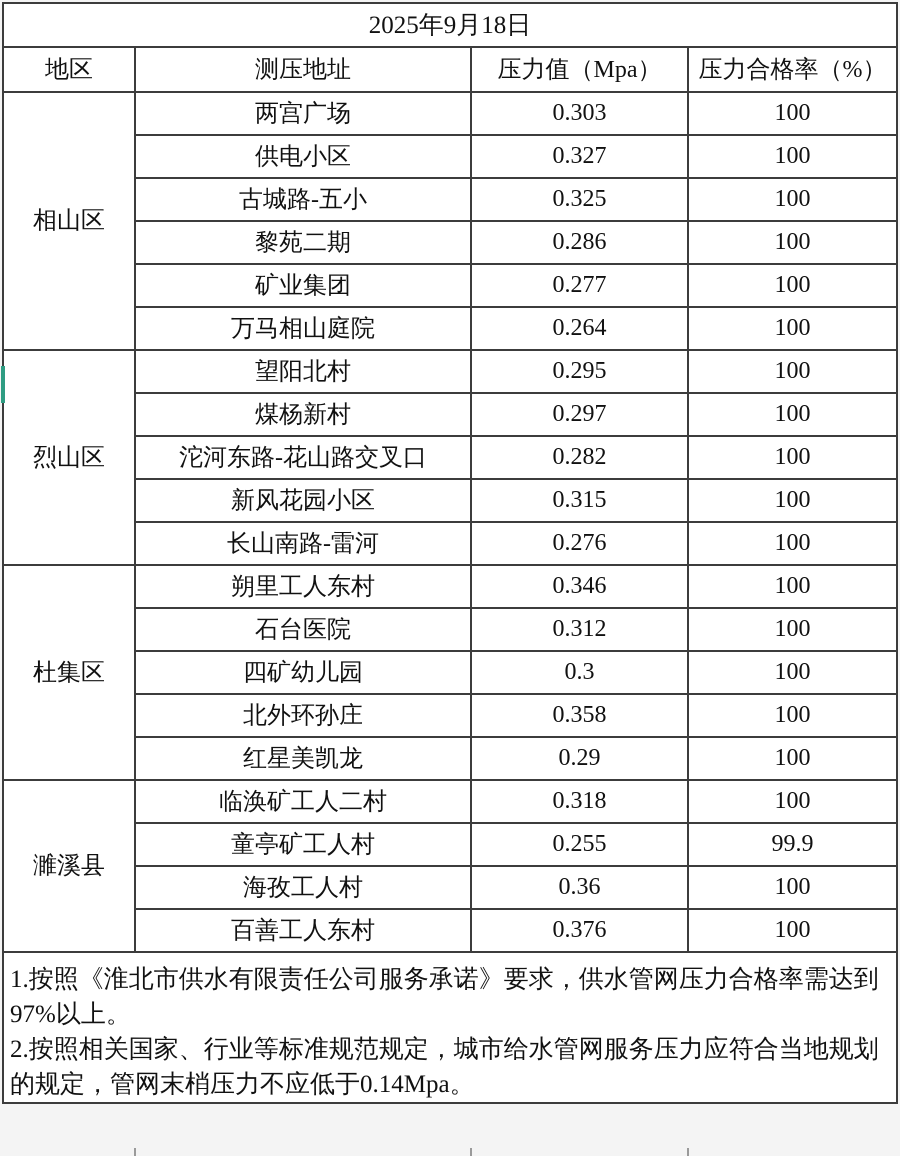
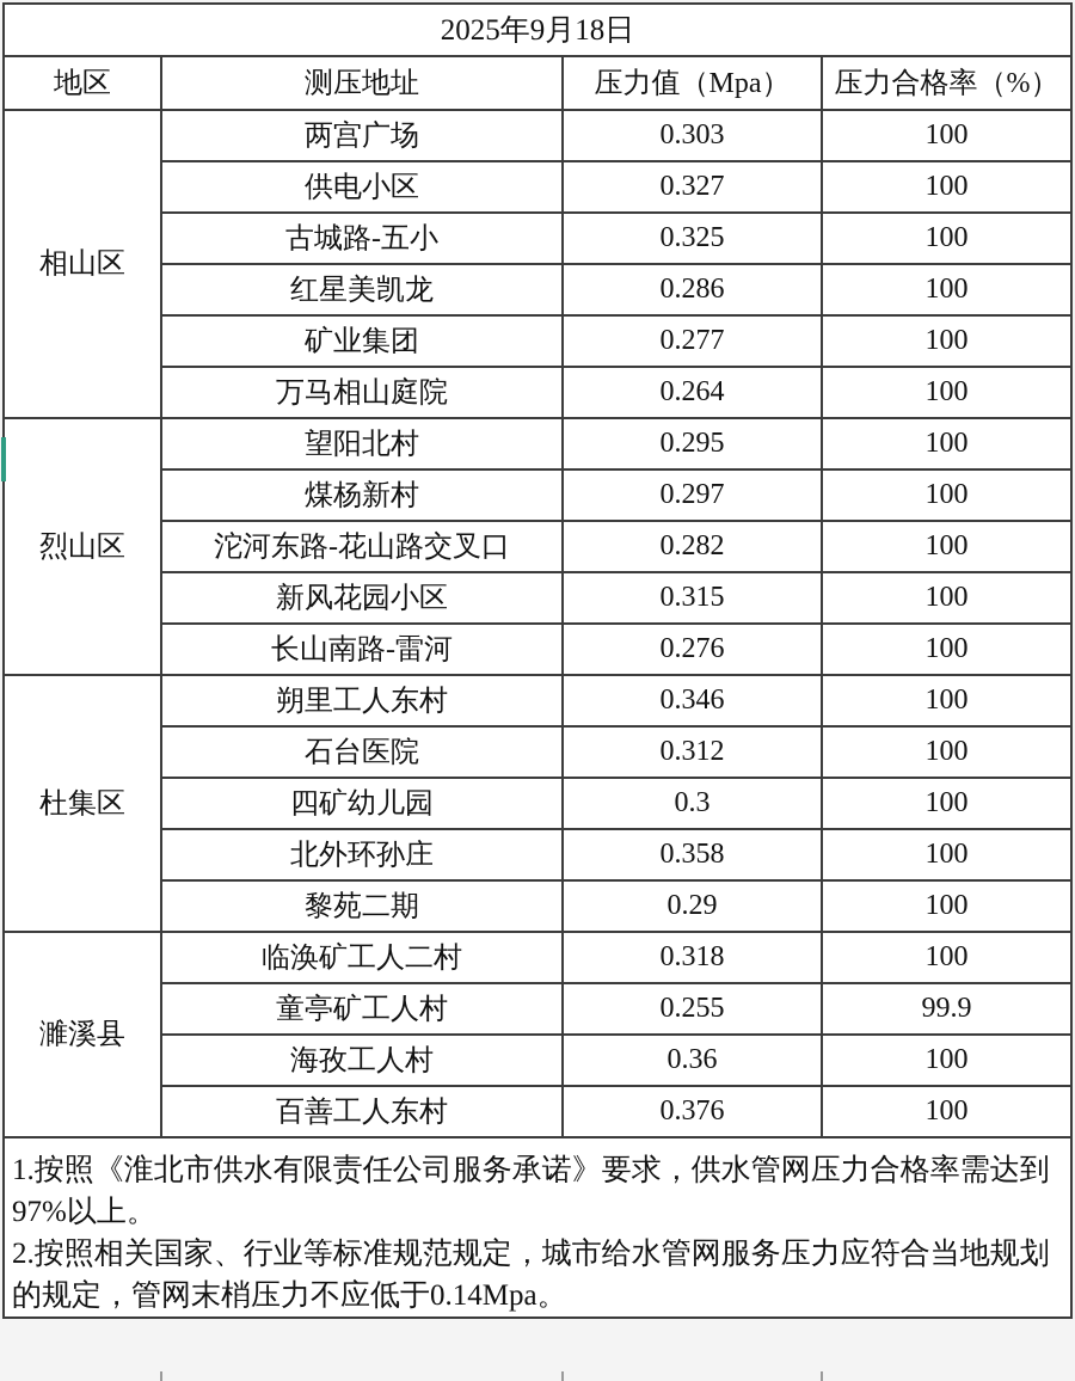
  2025年9月18日
  地区	测压地址	压力值（Mpa）	压力合格率（%）
  相山区	两宫广场	0.303	100
  供电小区	0.327	100
  古城路-五小	0.325	100
- 黎苑二期	0.286	100
+ 红星美凯龙	0.286	100
  矿业集团	0.277	100
  万马相山庭院	0.264	100
  烈山区	望阳北村	0.295	100
  煤杨新村	0.297	100
  沱河东路-花山路交叉口	0.282	100
  新风花园小区	0.315	100
  长山南路-雷河	0.276	100
  杜集区	朔里工人东村	0.346	100
  石台医院	0.312	100
  四矿幼儿园	0.3	100
  北外环孙庄	0.358	100
- 红星美凯龙	0.29	100
+ 黎苑二期	0.29	100
  濉溪县	临涣矿工人二村	0.318	100
  童亭矿工人村	0.255	99.9
  海孜工人村	0.36	100
  百善工人东村	0.376	100
  1.按照《淮北市供水有限责任公司服务承诺》要求，供水管网压力合格率需达到97%以上。 2.按照相关国家、行业等标准规范规定，城市给水管网服务压力应符合当地规划的规定，管网末梢压力不应低于0.14Mpa。
